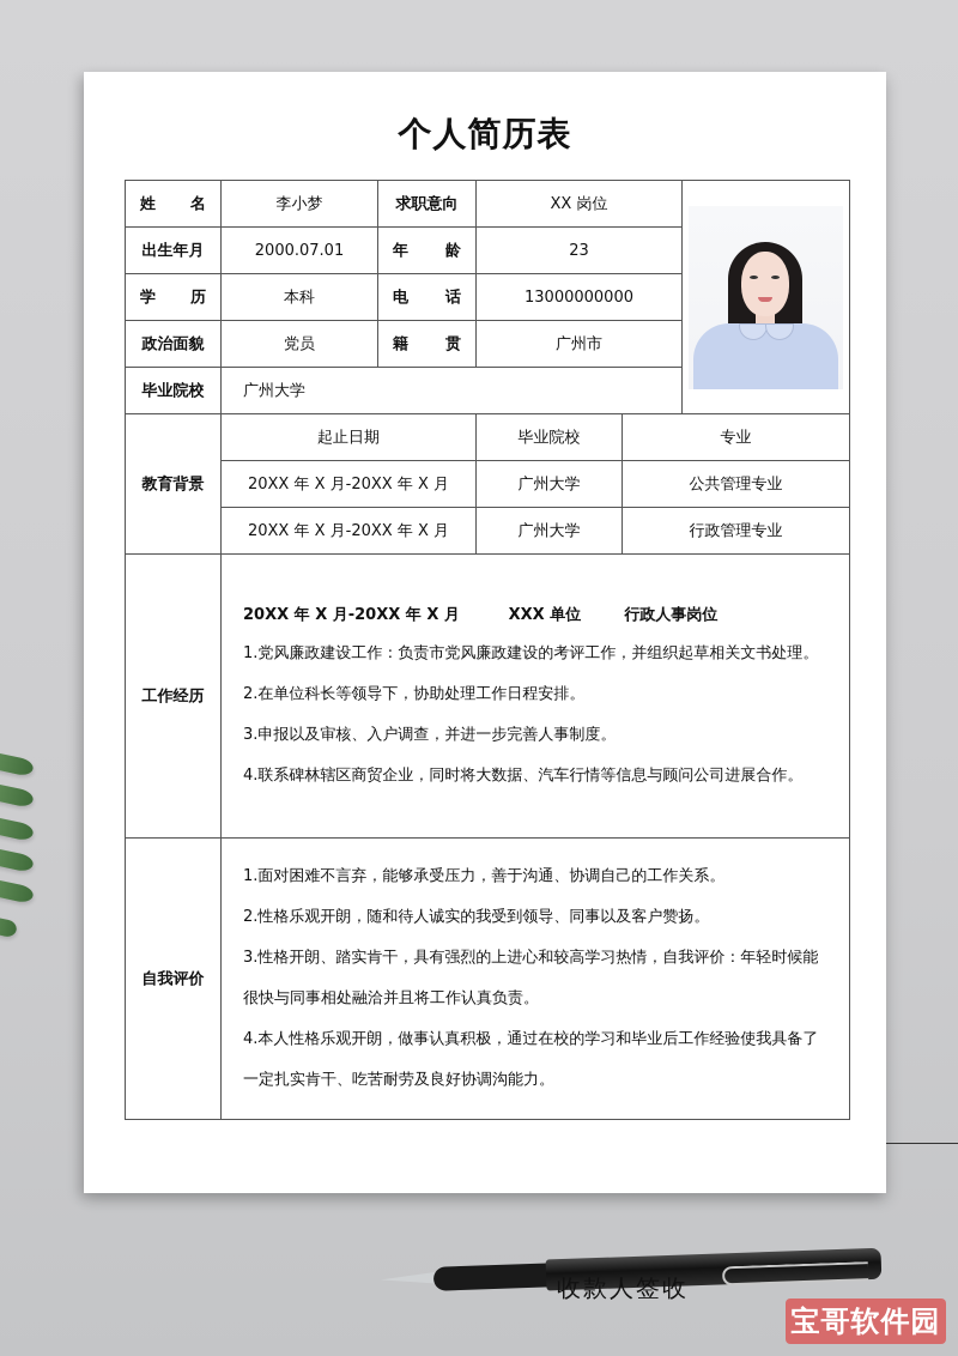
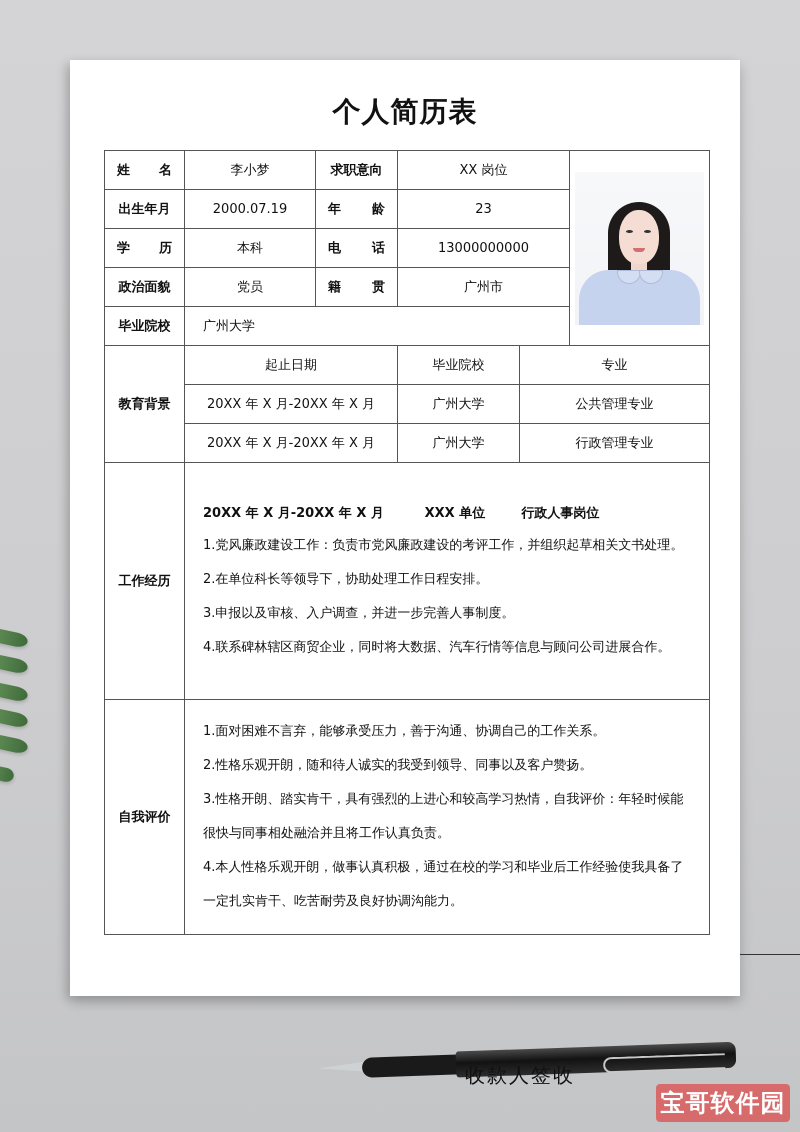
  个人简历表
  姓 名	李小梦	求职意向	XX 岗位
- 出生年月	2000.07.01	年 龄	23
+ 出生年月	2000.07.19	年 龄	23
  学 历	本科	电 话	13000000000
  政治面貌	党员	籍 贯	广州市
  毕业院校	广州大学
  教育背景	起止日期	毕业院校	专业
  20XX 年 X 月-20XX 年 X 月	广州大学	公共管理专业
  20XX 年 X 月-20XX 年 X 月	广州大学	行政管理专业
  工作经历	20XX 年 X 月-20XX 年 X 月 XXX 单位 行政人事岗位 1.党风廉政建设工作：负责市党风廉政建设的考评工作，并组织起草相关文书处理。 2.在单位科长等领导下，协助处理工作日程安排。 3.申报以及审核、入户调查，并进一步完善人事制度。 4.联系碑林辖区商贸企业，同时将大数据、汽车行情等信息与顾问公司进展合作。
  自我评价	1.面对困难不言弃，能够承受压力，善于沟通、协调自己的工作关系。 2.性格乐观开朗，随和待人诚实的我受到领导、同事以及客户赞扬。 3.性格开朗、踏实肯干，具有强烈的上进心和较高学习热情，自我评价：年轻时候能 很快与同事相处融洽并且将工作认真负责。 4.本人性格乐观开朗，做事认真积极，通过在校的学习和毕业后工作经验使我具备了 一定扎实肯干、吃苦耐劳及良好协调沟能力。
  收款人签收
  宝哥软件园
